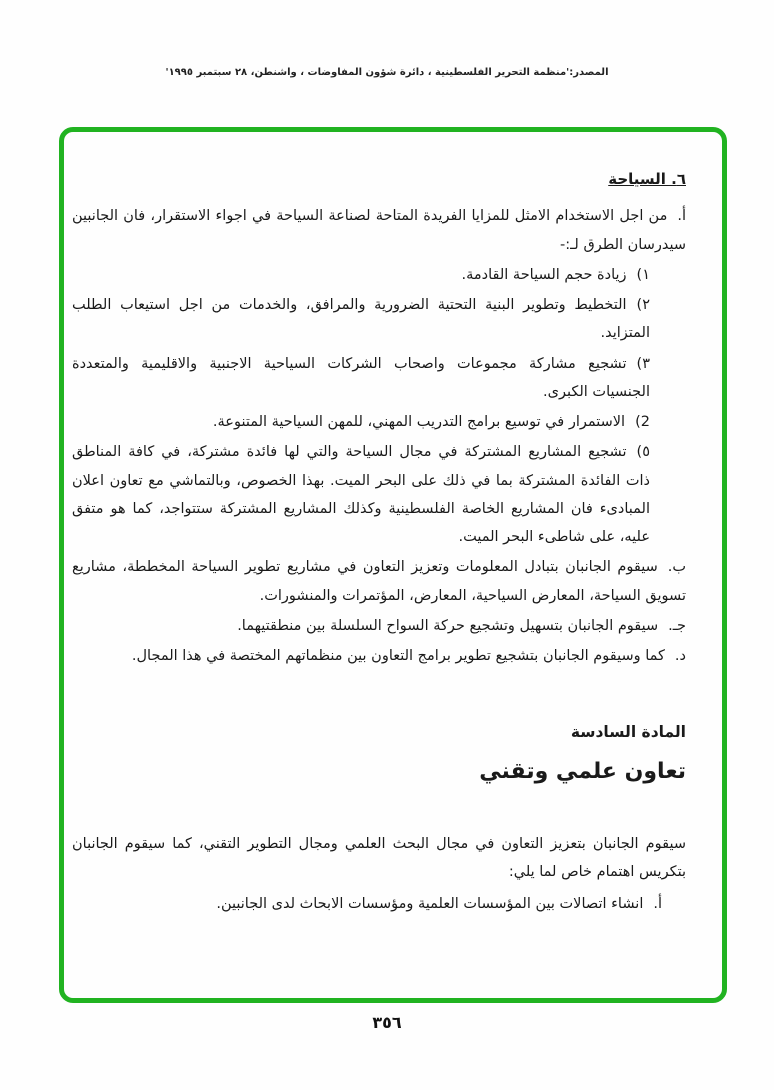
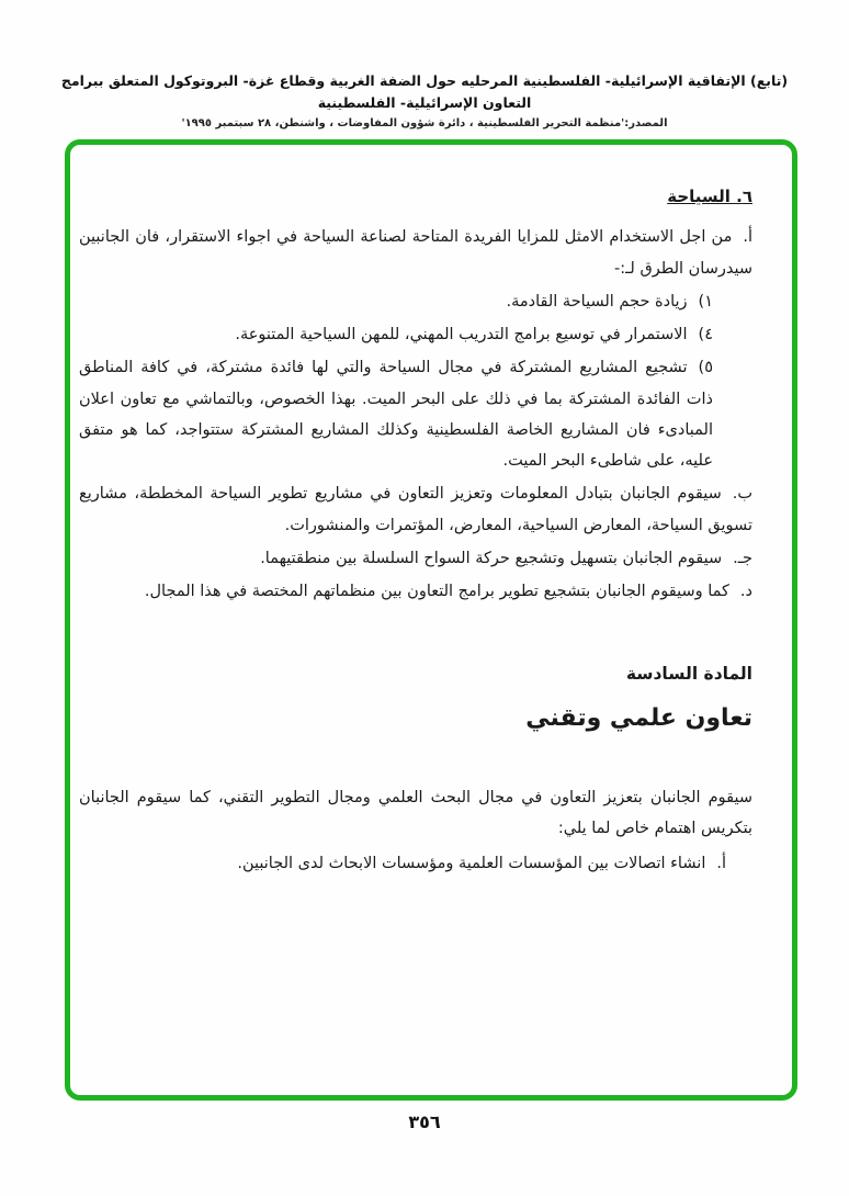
+ (تابع) الإتفاقية الإسرائيلية- الفلسطينية المرحليه حول الضفة الغربية وقطاع غزة- البروتوكول المتعلق ببرامج التعاون الإسرائيلية- الفلسطينية
  المصدر:'منظمة التحرير الفلسطينية ، دائرة شؤون المفاوضات ، واشنطن، ٢٨ سبتمبر ١٩٩٥'
  ٦. السياحة
  أ.من اجل الاستخدام الامثل للمزايا الفريدة المتاحة لصناعة السياحة في اجواء الاستقرار، فان الجانبين سيدرسان الطرق لـ:-
  ١)زيادة حجم السياحة القادمة.
- ٢)التخطيط وتطوير البنية التحتية الضرورية والمرافق، والخدمات من اجل استيعاب الطلب المتزايد.
- ٣)تشجيع مشاركة مجموعات واصحاب الشركات السياحية الاجنبية والاقليمية والمتعددة الجنسيات الكبرى.
- 2)الاستمرار في توسيع برامج التدريب المهني، للمهن السياحية المتنوعة.
+ ٤)الاستمرار في توسيع برامج التدريب المهني، للمهن السياحية المتنوعة.
  ٥)تشجيع المشاريع المشتركة في مجال السياحة والتي لها فائدة مشتركة، في كافة المناطق ذات الفائدة المشتركة بما في ذلك على البحر الميت. بهذا الخصوص، وبالتماشي مع تعاون اعلان المبادىء فان المشاريع الخاصة الفلسطينية وكذلك المشاريع المشتركة ستتواجد، كما هو متفق عليه، على شاطىء البحر الميت.
  ب.سيقوم الجانبان بتبادل المعلومات وتعزيز التعاون في مشاريع تطوير السياحة المخططة، مشاريع تسويق السياحة، المعارض السياحية، المعارض، المؤتمرات والمنشورات.
  جـ.سيقوم الجانبان بتسهيل وتشجيع حركة السواح السلسلة بين منطقتيهما.
  د.كما وسيقوم الجانبان بتشجيع تطوير برامج التعاون بين منظماتهم المختصة في هذا المجال.
  المادة السادسة
  تعاون علمي وتقني
  سيقوم الجانبان بتعزيز التعاون في مجال البحث العلمي ومجال التطوير التقني، كما سيقوم الجانبان بتكريس اهتمام خاص لما يلي:
  أ.انشاء اتصالات بين المؤسسات العلمية ومؤسسات الابحاث لدى الجانبين.
  ٣٥٦
